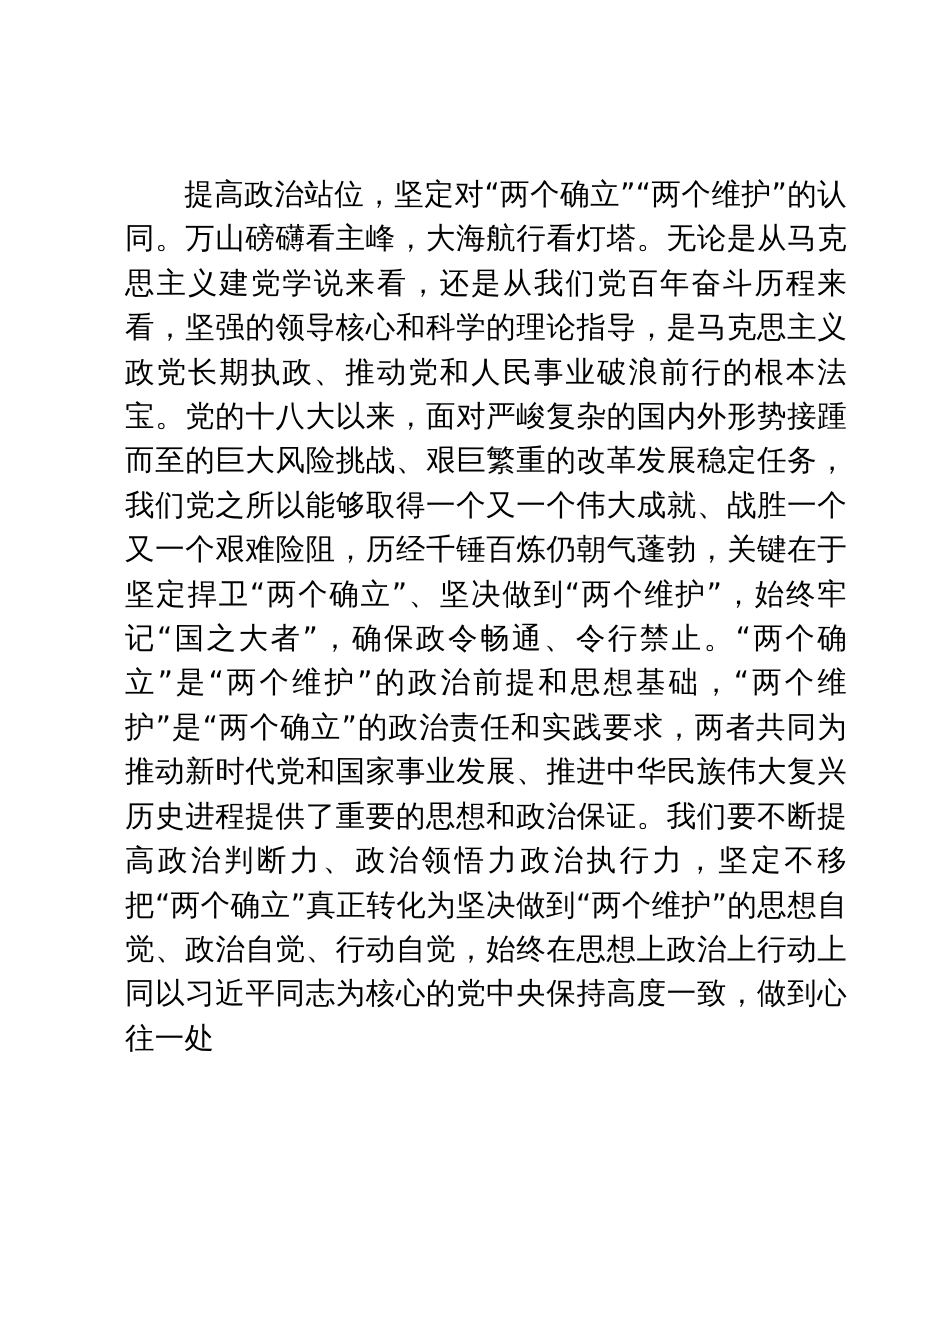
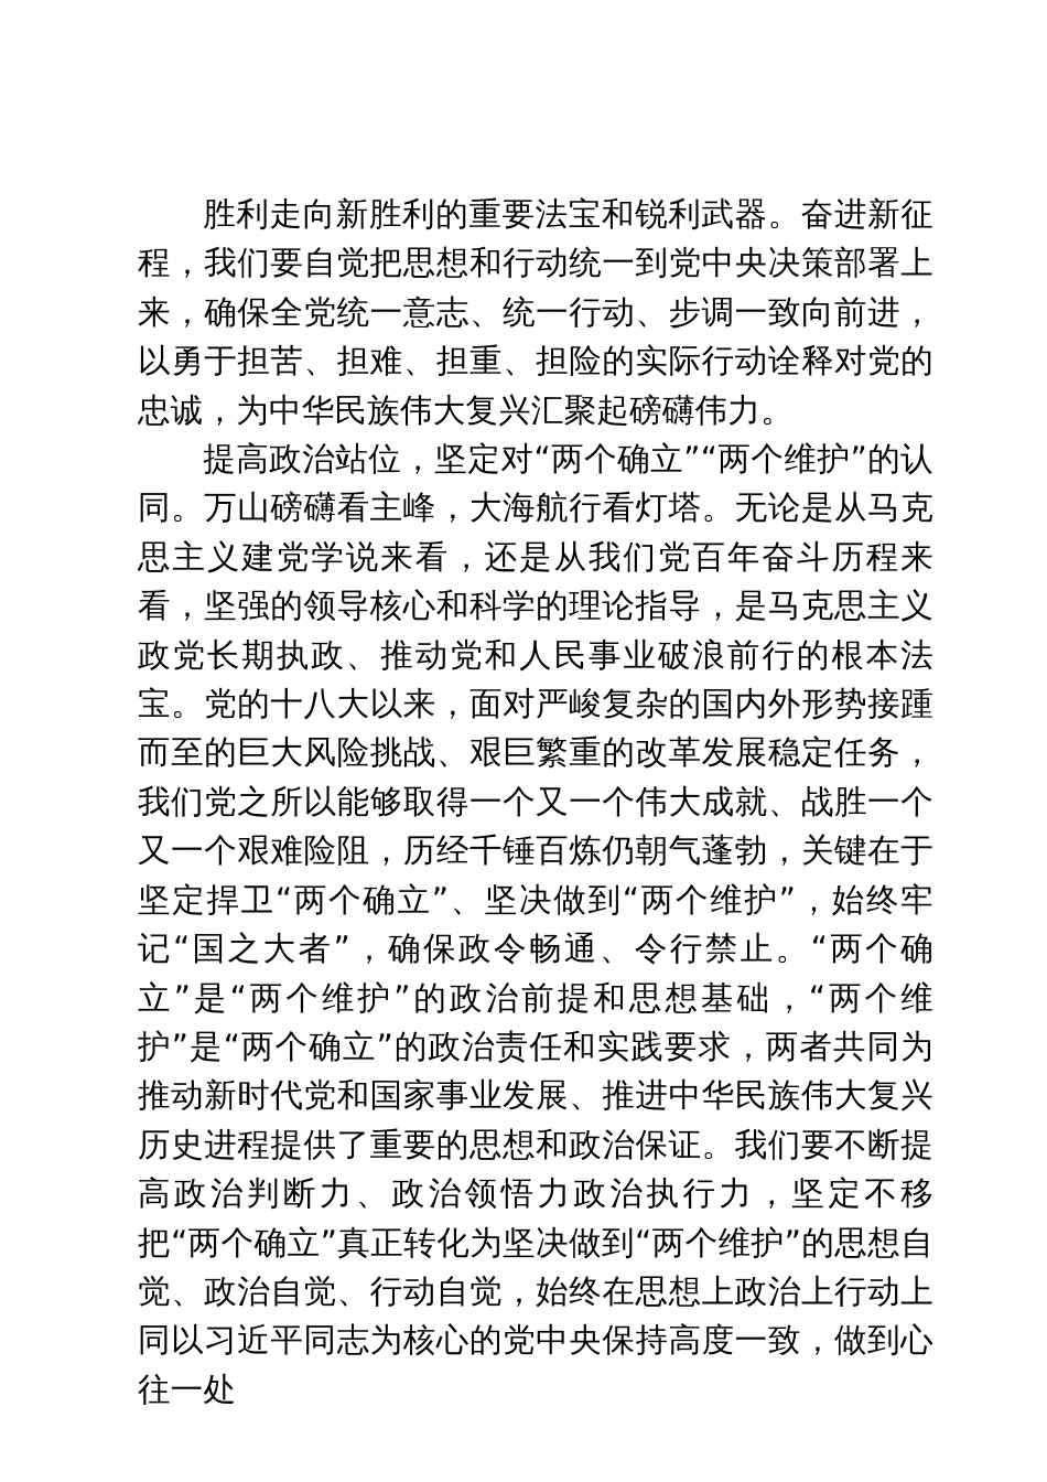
+ 胜利走向新胜利的重要法宝和锐利武器。奋进新征程，我们要自觉把思想和行动统一到党中央决策部署上来，确保全党统一意志、统一行动、步调一致向前进，以勇于担苦、担难、担重、担险的实际行动诠释对党的忠诚，为中华民族伟大复兴汇聚起磅礴伟力。
  提高政治站位，坚定对“两个确立”“两个维护”的认同。万山磅礴看主峰，大海航行看灯塔。无论是从马克思主义建党学说来看，还是从我们党百年奋斗历程来看，坚强的领导核心和科学的理论指导，是马克思主义政党长期执政、推动党和人民事业破浪前行的根本法宝。党的十八大以来，面对严峻复杂的国内外形势接踵而至的巨大风险挑战、艰巨繁重的改革发展稳定任务，我们党之所以能够取得一个又一个伟大成就、战胜一个又一个艰难险阻，历经千锤百炼仍朝气蓬勃，关键在于坚定捍卫“两个确立”、坚决做到“两个维护”，始终牢记“国之大者”，确保政令畅通、令行禁止。“两个确立”是“两个维护”的政治前提和思想基础，“两个维护”是“两个确立”的政治责任和实践要求，两者共同为推动新时代党和国家事业发展、推进中华民族伟大复兴历史进程提供了重要的思想和政治保证。我们要不断提高政治判断力、政治领悟力政治执行力，坚定不移把“两个确立”真正转化为坚决做到“两个维护”的思想自觉、政治自觉、行动自觉，始终在思想上政治上行动上同以习近平同志为核心的党中央保持高度一致，做到心往一处
